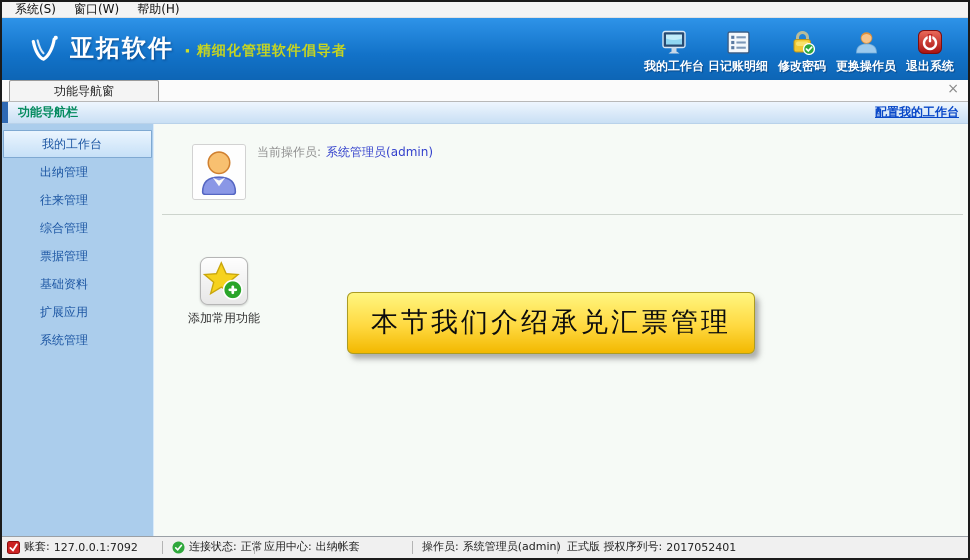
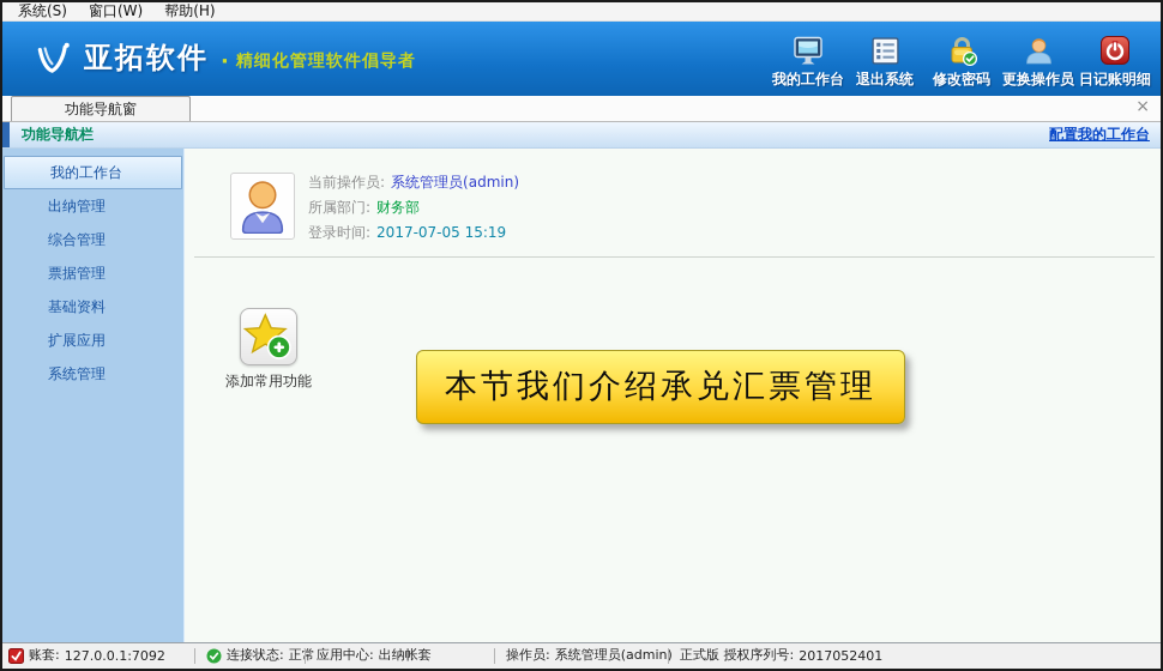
  系统(S)
  窗口(W)
  帮助(H)
  亚拓软件
  ·
  精细化管理软件倡导者
  我的工作台
- 日记账明细
+ 退出系统
  修改密码
  更换操作员
- 退出系统
+ 日记账明细
  功能导航窗
  ×
  功能导航栏
  配置我的工作台
  我的工作台
  出纳管理
- 往来管理
  综合管理
  票据管理
  基础资料
  扩展应用
  系统管理
  当前操作员: 系统管理员(admin)
+ 所属部门: 财务部
+ 登录时间: 2017-07-05 15:19
  添加常用功能
  本节我们介绍承兑汇票管理
  账套:
  127.0.0.1:7092
  连接状态:
  应用中心:
  出纳帐套
  操作员:
  系统管理员(admin
  正式版 授权序列号:
  2017052401
